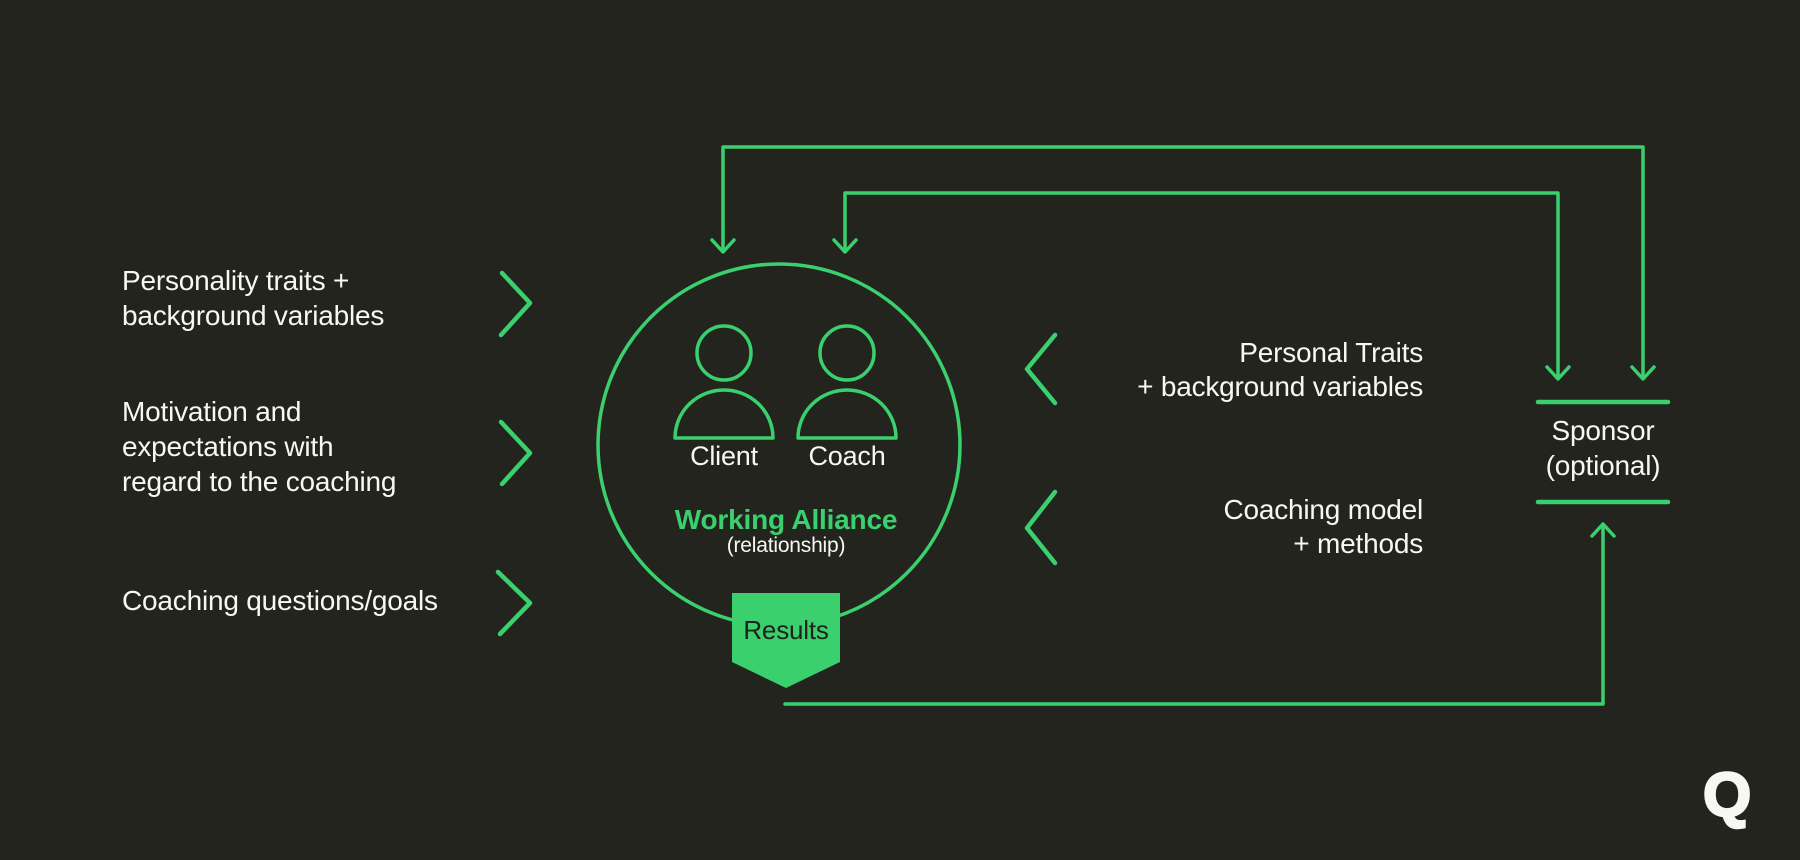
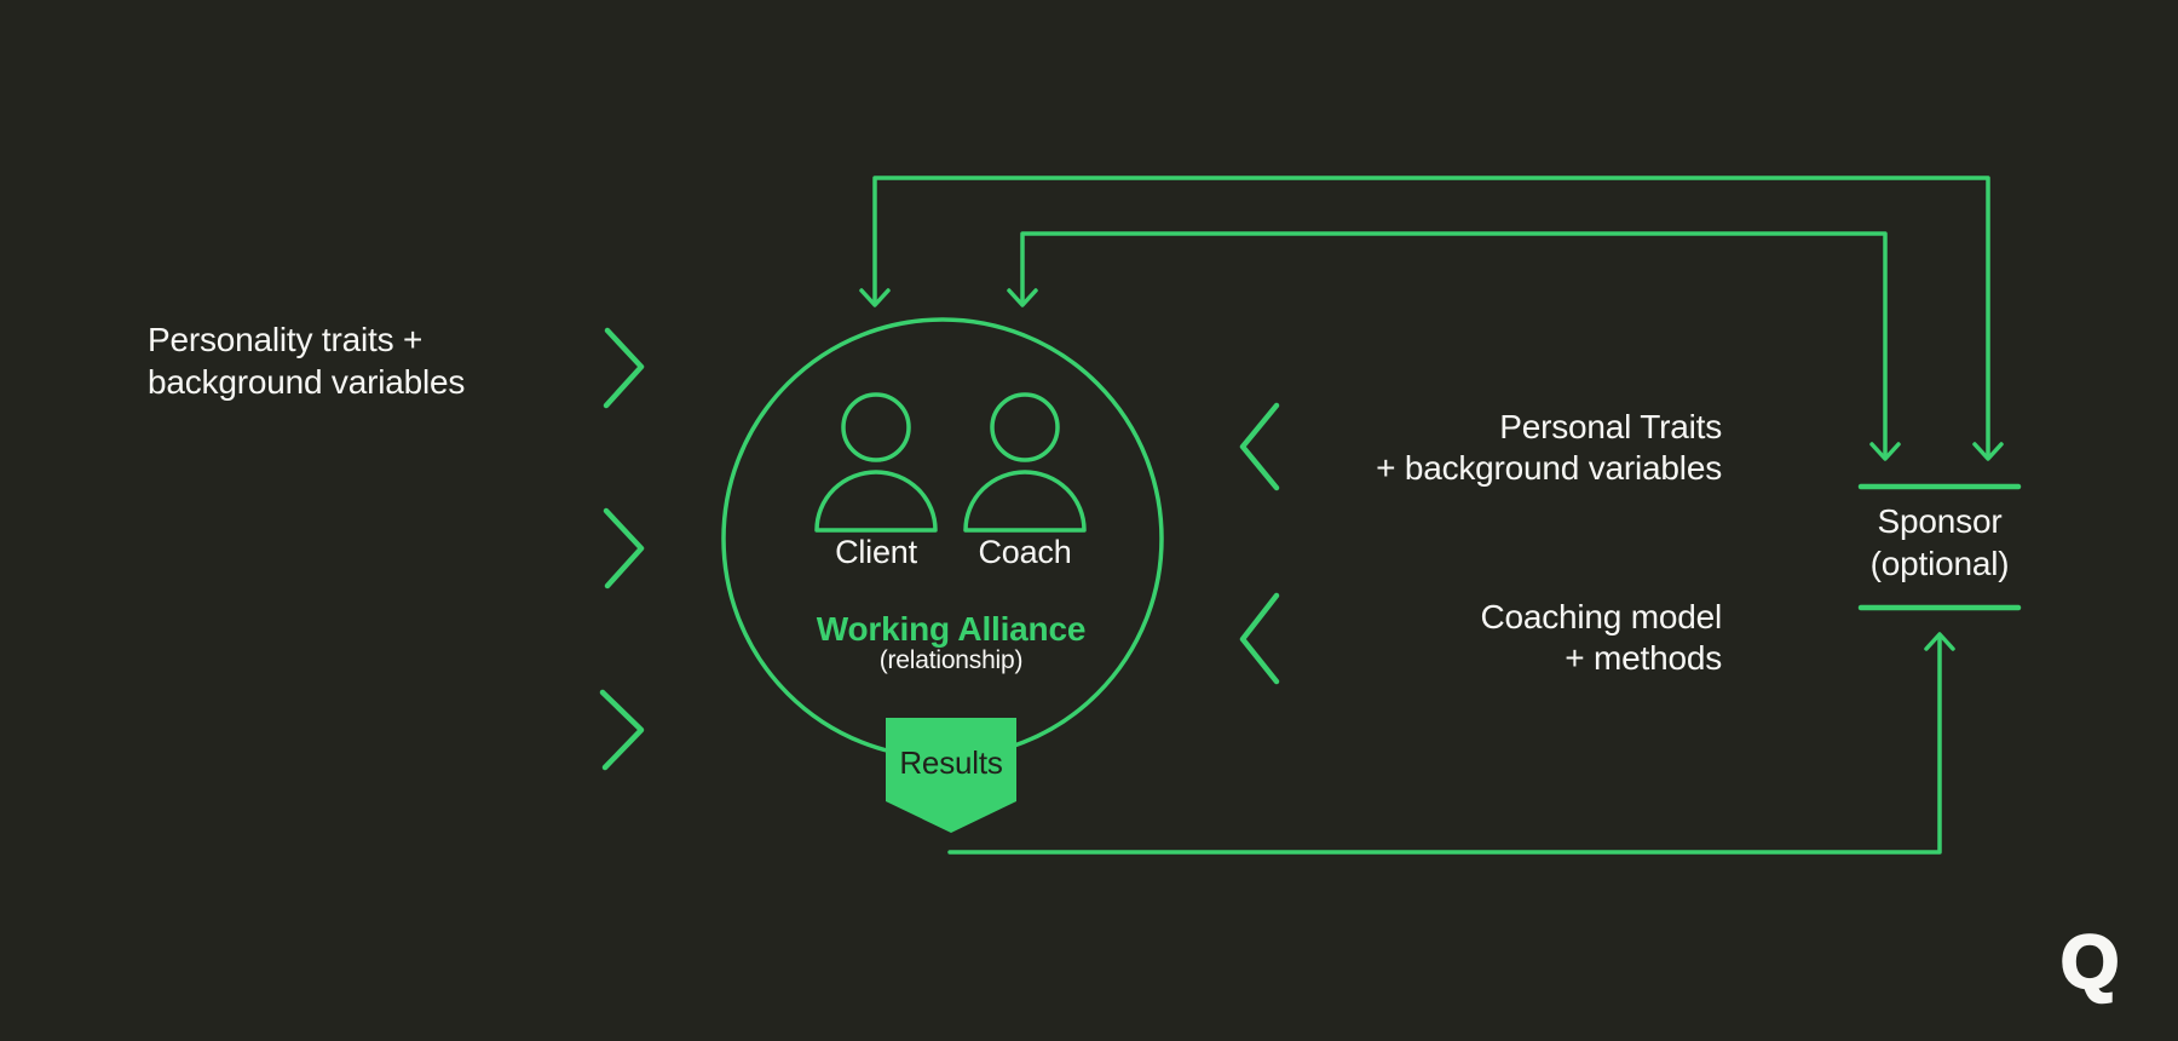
  Personality traits +
  background variables
- Motivation and
- expectations with
- regard to the coaching
- Coaching questions/goals
  Client
  Coach
  Working Alliance
  (relationship)
  Results
  Personal Traits
  + background variables
  Coaching model
  + methods
  Sponsor
  (optional)
  Q
